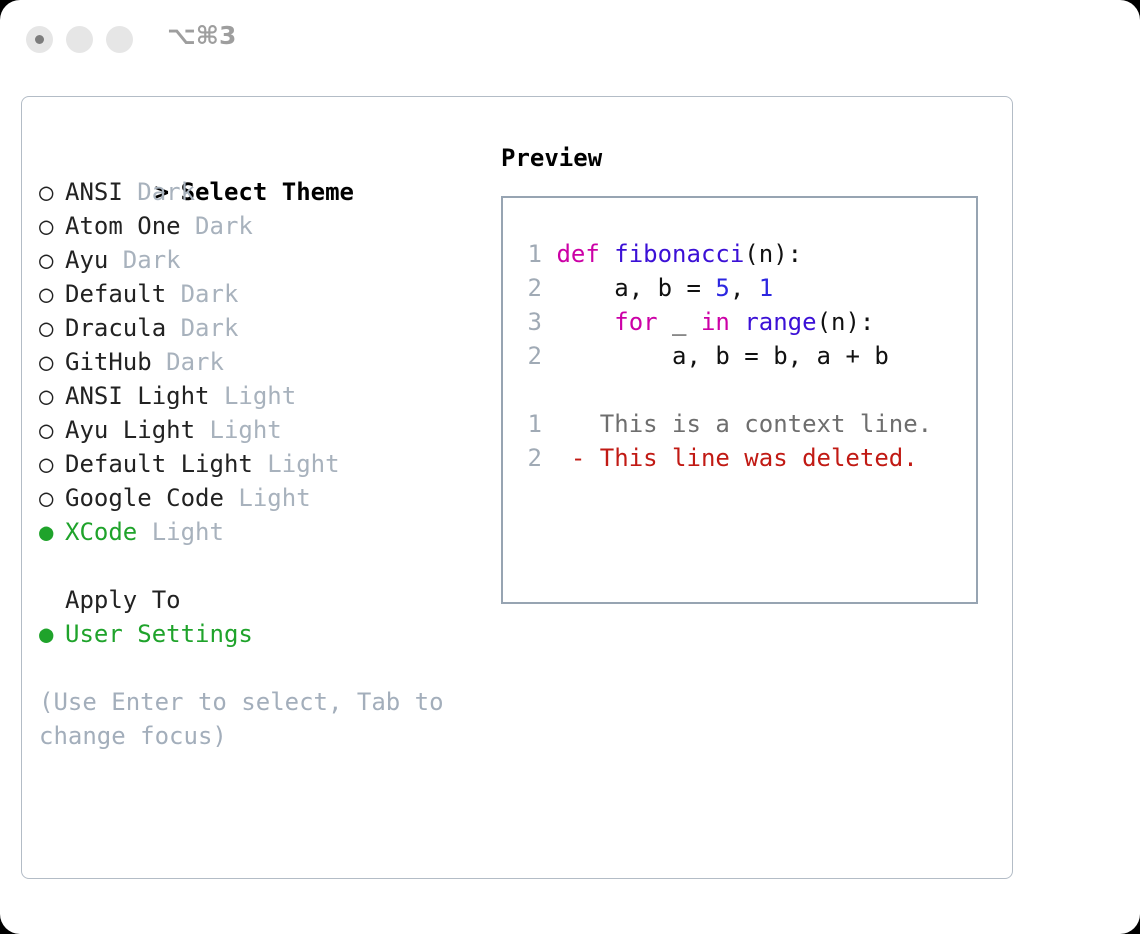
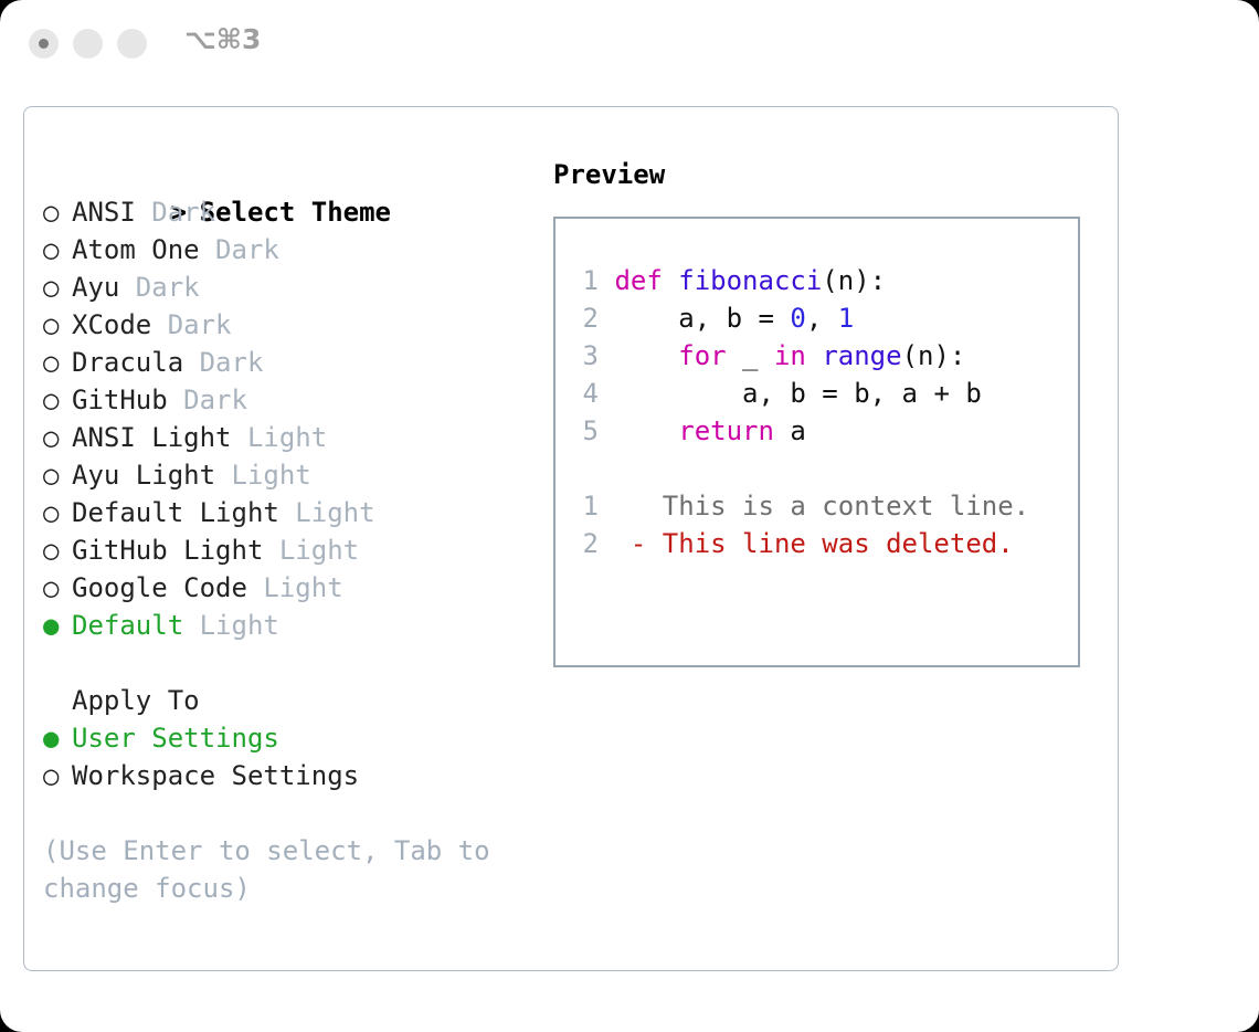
  ⌥⌘3
  > Select Theme
  ○ ANSI Dark
  ○ Atom One Dark
  ○ Ayu Dark
- ○ Default Dark
+ ○ XCode Dark
  ○ Dracula Dark
  ○ GitHub Dark
  ○ ANSI Light Light
  ○ Ayu Light Light
  ○ Default Light Light
+ ○ GitHub Light Light
  ○ Google Code Light
- ● XCode Light
+ ● Default Light
  Apply To
  ● User Settings
+ ○ Workspace Settings
  (Use Enter to select, Tab to change focus)
  Preview
  1 def fibonacci(n):
- 2 a, b = 5, 1
+ 2 a, b = 0, 1
  3 for _ in range(n):
- 2 a, b = b, a + b
+ 4 a, b = b, a + b
+ 5 return a
  1 This is a context line.
  2 - This line was deleted.
